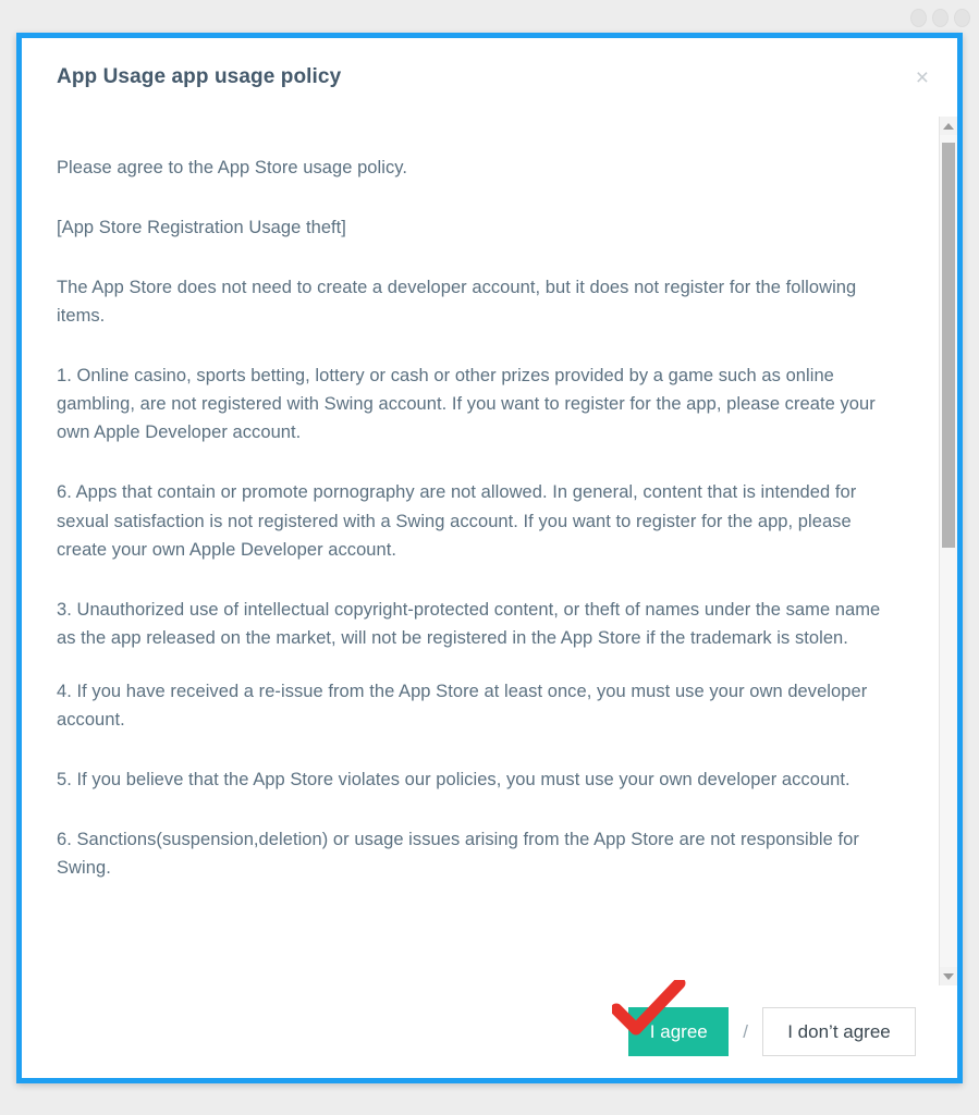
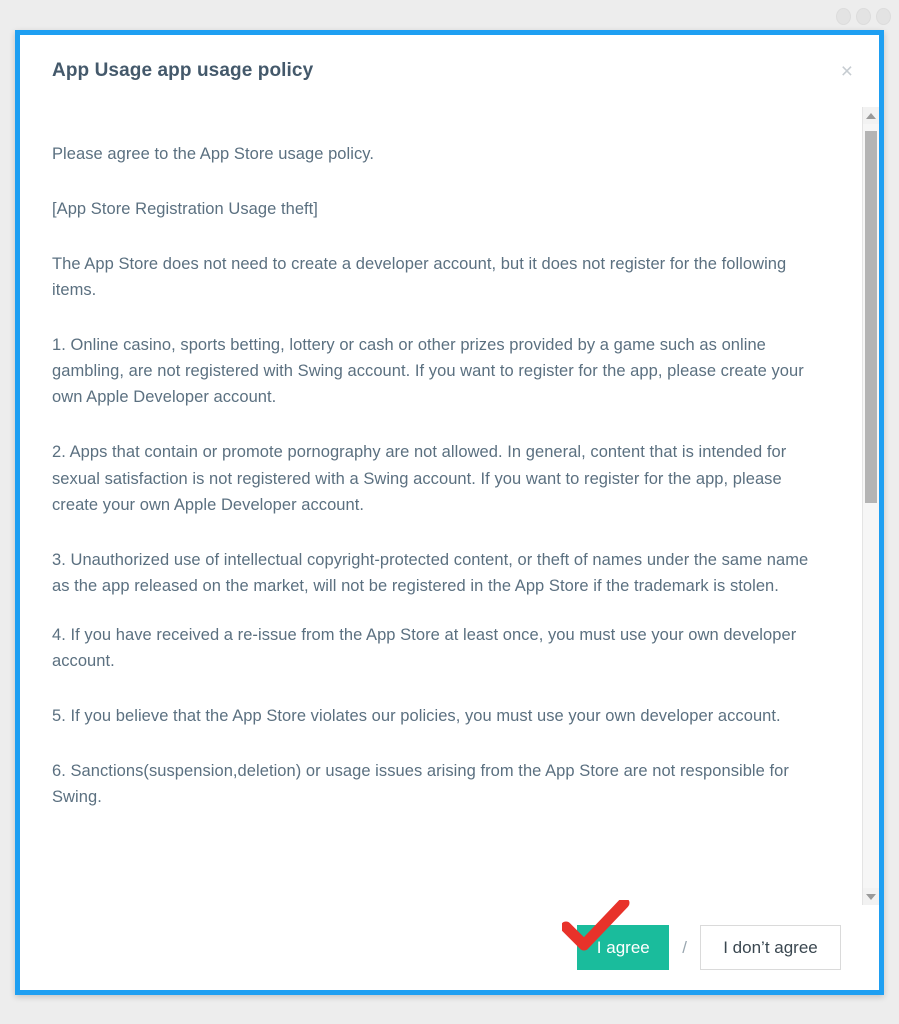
  App Usage app usage policy
  ×
  Please agree to the App Store usage policy.
  [App Store Registration Usage theft]
  The App Store does not need to create a developer account, but it does not register for the following items.
  1. Online casino, sports betting, lottery or cash or other prizes provided by a game such as online gambling, are not registered with Swing account. If you want to register for the app, please create your own Apple Developer account.
- 6. Apps that contain or promote pornography are not allowed. In general, content that is intended for sexual satisfaction is not registered with a Swing account. If you want to register for the app, please create your own Apple Developer account.
+ 2. Apps that contain or promote pornography are not allowed. In general, content that is intended for sexual satisfaction is not registered with a Swing account. If you want to register for the app, please create your own Apple Developer account.
  3. Unauthorized use of intellectual copyright-protected content, or theft of names under the same name as the app released on the market, will not be registered in the App Store if the trademark is stolen.
  4. If you have received a re-issue from the App Store at least once, you must use your own developer account.
  5. If you believe that the App Store violates our policies, you must use your own developer account.
  6. Sanctions(suspension,deletion) or usage issues arising from the App Store are not responsible for Swing.
  I agree
  /
  I don’t agree
